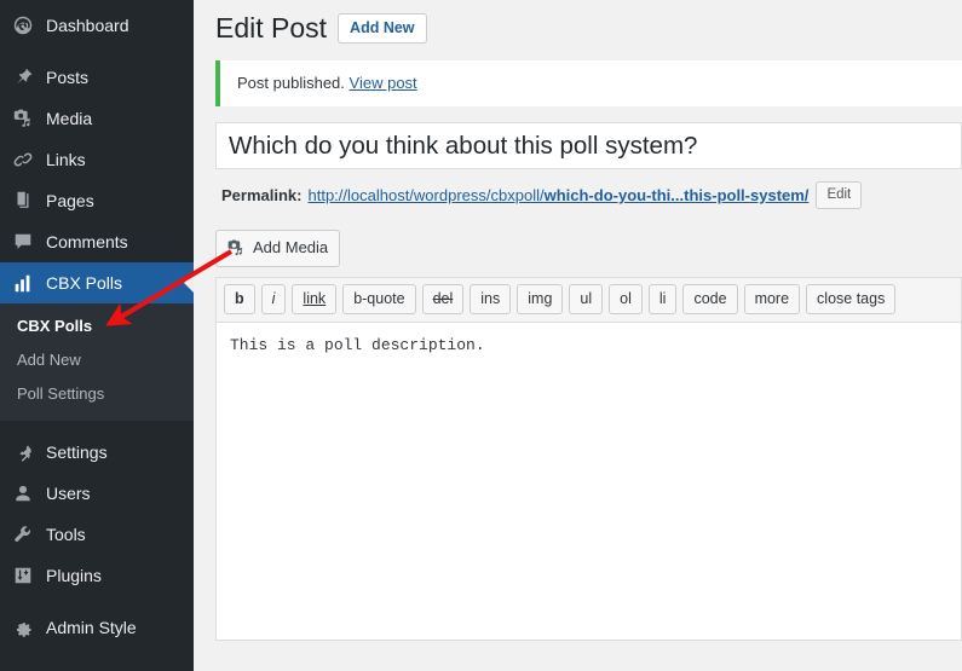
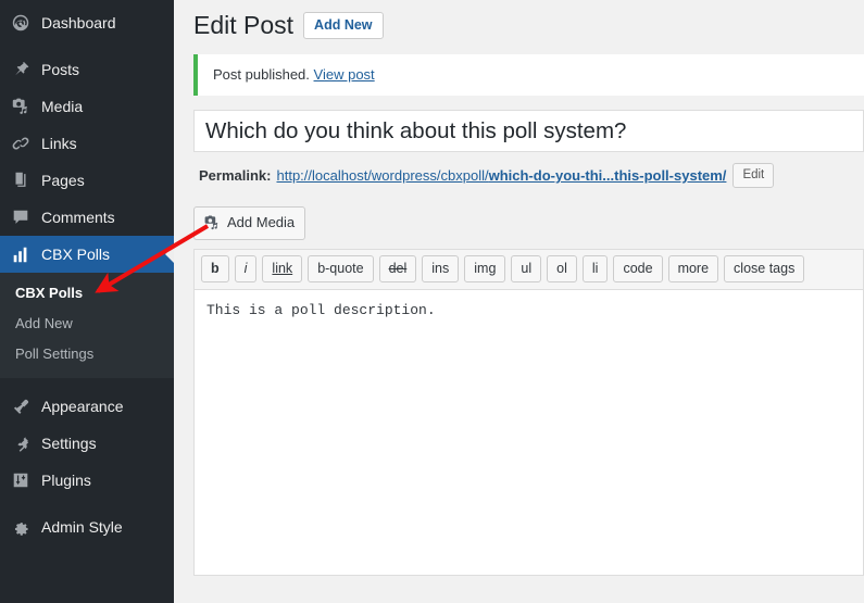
  Dashboard
  Posts
  Media
  Links
  Pages
  Comments
  CBX Polls
  CBX Polls
  Add New
  Poll Settings
+ Appearance
  Settings
- Users
- Tools
  Plugins
  Admin Style
  Edit Post
  Add New
  Post published. View post
  Which do you think about this poll system?
  Permalink:
  http://localhost/wordpress/cbxpoll/which-do-you-thi...this-poll-system/
  Edit
  Add Media
  b
  i
  link
  b-quote
  del
  ins
  img
  ul
  ol
  li
  code
  more
  close tags
  This is a poll description.
